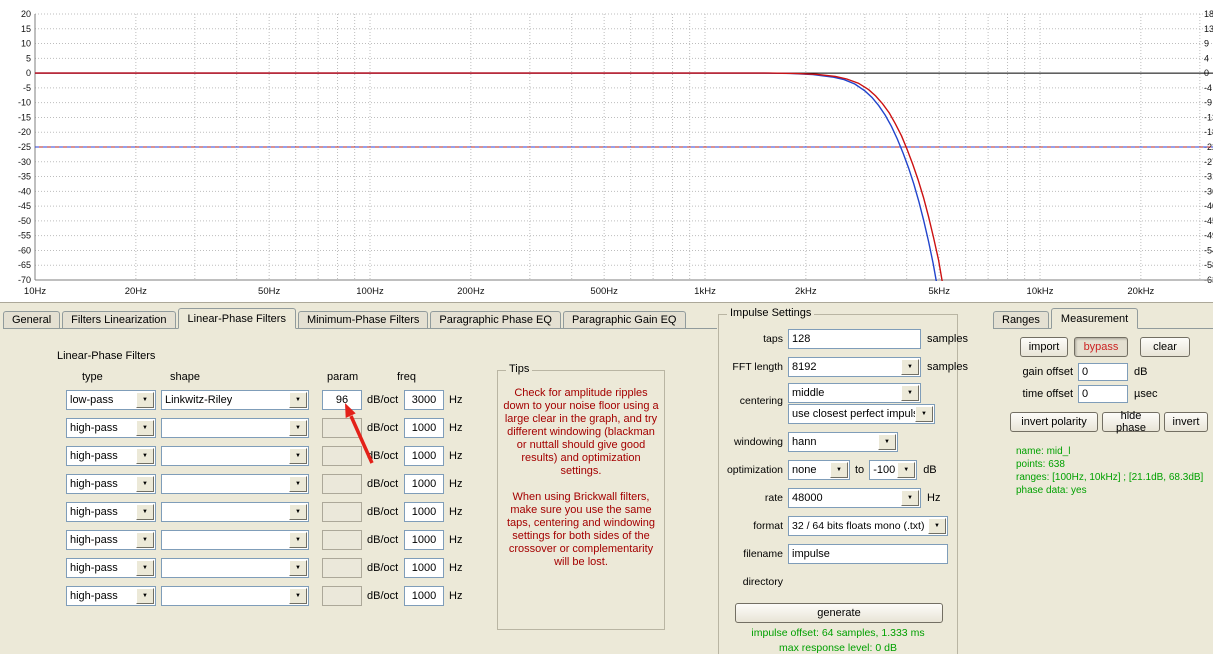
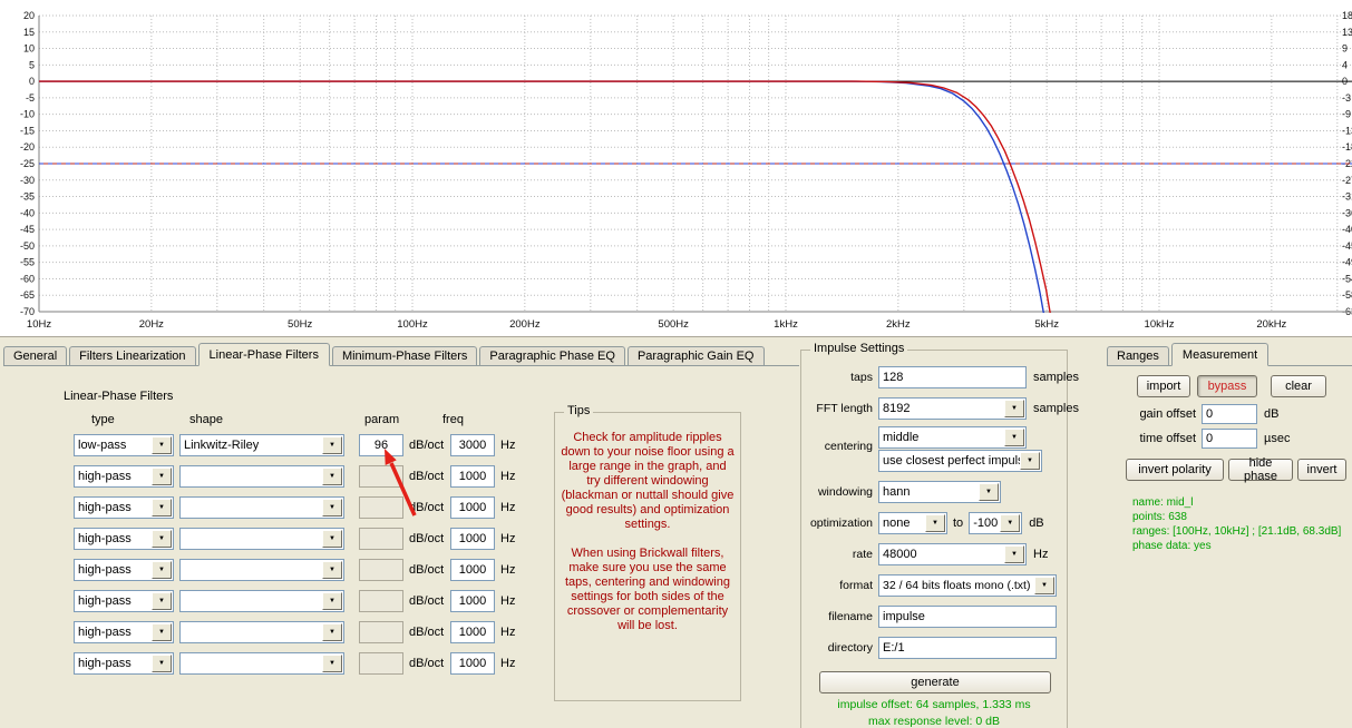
  20
  18
  15
  13
  10
  9
  5
  4
  0
  -5
- -4
+ -3
  -10
  -9
  -15
  -20
  -25
  -30
  -35
  -40
  -45
  -50
  -55
  -60
  -65
  -70
  10Hz
  20Hz
  50Hz
  100Hz
  200Hz
  500Hz
  1kHz
  2kHz
  5kHz
  10kHz
  20kHz
  General
  Filters Linearization
  Linear-Phase Filters
  Minimum-Phase Filters
  Paragraphic Phase EQ
  Paragraphic Gain EQ
  Linear-Phase Filters
  type
  shape
  param
  freq
  low-pass
  Linkwitz-Riley
  96
  dB/oct
  3000
  Hz
  high-pass
  dB/oct
  1000
  Hz
  high-pass
  B/oct
  1000
  Hz
  high-pass
  dB/oct
  1000
  Hz
  high-pass
  dB/oct
  1000
  Hz
  high-pass
  dB/oct
  1000
  Hz
  high-pass
  dB/oct
  1000
  Hz
  high-pass
  dB/oct
  1000
  Hz
  Tips
- Check for amplitude ripples down to your noise floor using a large clear in the graph, and try different windowing (blackman or nuttall should give good results) and optimization settings.
+ Check for amplitude ripples down to your noise floor using a large range in the graph, and try different windowing (blackman or nuttall should give good results) and optimization settings.
  When using Brickwall filters, make sure you use the same taps, centering and windowing settings for both sides of the crossover or complementarity will be lost.
  Impulse Settings
  taps
  128
  samples
  FFT length
  8192
  samples
  centering
  middle
  use closest perfect impul
  windowing
  hann
  optimization
  none
  to
  -100
  dB
  rate
  48000
  Hz
  format
  32 / 64 bits floats mono (.txt)
  filename
  impulse
  directory
+ E:/1
  generate
  impulse offset: 64 samples, 1.333 ms
  max response level: 0 dB
  Ranges
  Measurement
  import
  bypass
  clear
  gain offset
  0
  dB
  time offset
  0
  µsec
  invert polarity
  hide phase
  invert
  name: mid_l
  points: 638
  ranges: [100Hz, 10kHz] ; [21.1dB, 68.3dB]
  phase data: yes
